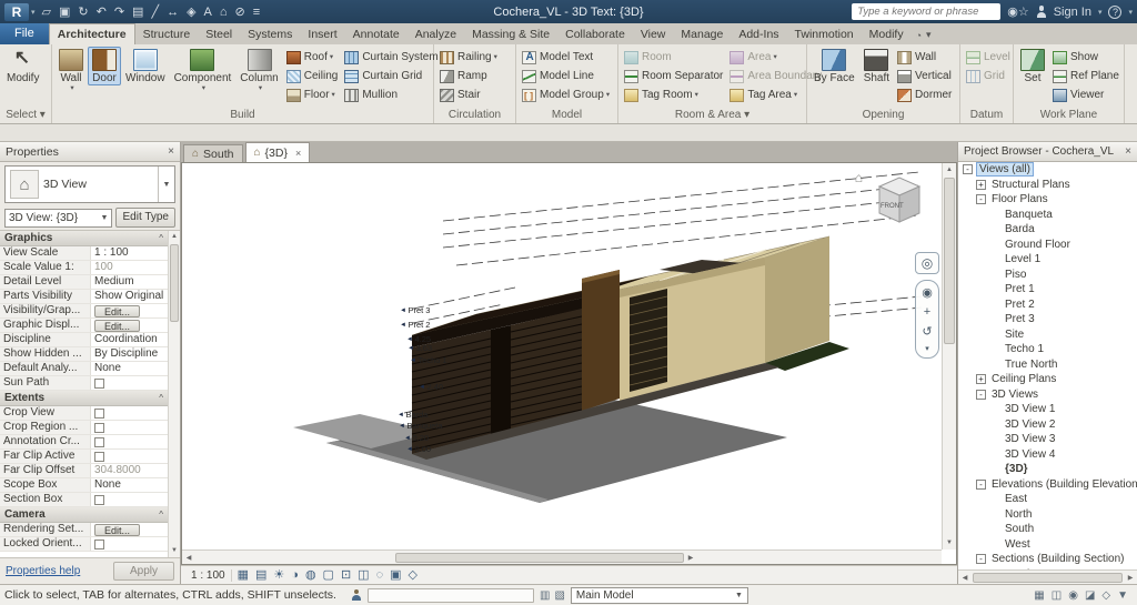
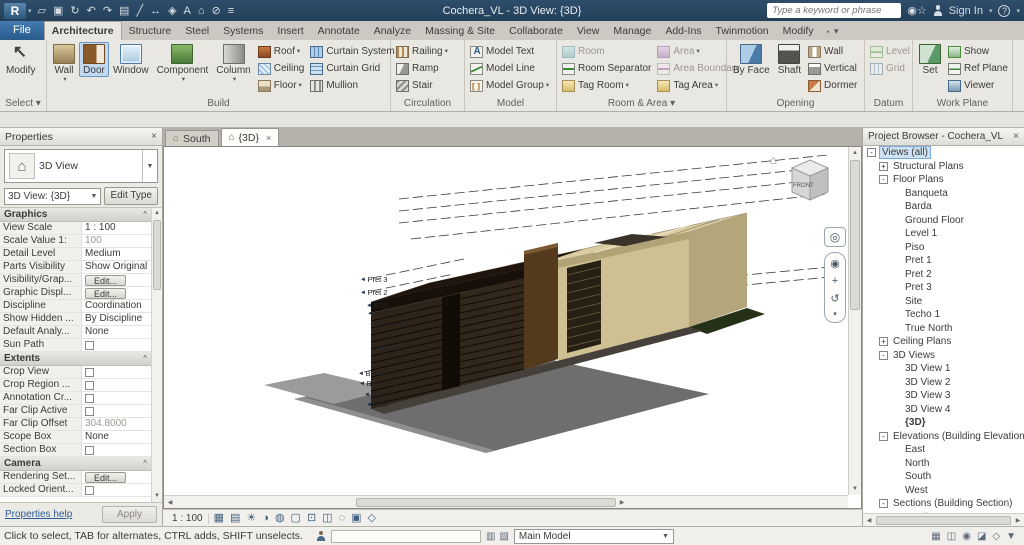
  R
  ▱
  ▣
  ↻
  ↶
  ↷
  ▤
  ╱
  ↔
  ◈
  A
  ⌂
  ⊘
  ≡
- Cochera_VL - 3D Text: {3D}
+ Cochera_VL - 3D View: {3D}
  Type a keyword or phrase
  ◉☆
  Sign In
  ?
  File
  Architecture
  Structure
  Steel
  Systems
  Insert
  Annotate
  Analyze
  Massing & Site
  Collaborate
  View
  Manage
  Add-Ins
  Twinmotion
  Modify
  ◔
  ▾
  Modify
  Select ▾
  Wall
  Door
  Window
  Component
  Column
  Roof
  Ceiling
  Floor
  Curtain System
  Curtain Grid
  Mullion
  Build
  Railing
  Ramp
  Stair
  Circulation
  Model Text
  Model Line
  Model Group
  Model
  Room
  Room Separator
  Tag Room
  Area
  Area Boundary
  Tag Area
  Room & Area ▾
  By Face
  Shaft
  Wall
  Vertical
  Dormer
  Opening
  Level
  Grid
  Datum
  Set
  Show
  Ref Plane
  Viewer
  Work Plane
  Properties
  ×
  ⌂
  3D View
  3D View: {3D}
  Edit Type
  Graphics
  ^
  View Scale
  1 : 100
  Scale Value 1:
  100
  Detail Level
  Medium
  Parts Visibility
  Show Original
  Visibility/Grap...
  Edit...
  Graphic Displ...
  Edit...
  Discipline
  Coordination
  Show Hidden ...
  By Discipline
  Default Analy...
  None
  Sun Path
  Extents
  ^
  Crop View
  Crop Region ...
  Annotation Cr...
  Far Clip Active
  Far Clip Offset
  304.8000
  Scope Box
  None
  Section Box
  Camera
  ^
  Rendering Set...
  Edit...
  Locked Orient...
  Properties help
  Apply
  ⌂
  South
  ⌂
  {3D}
  ×
  Pret 3
  Pret 2
  4.25
  3.63
  Techo 1
  2.40
  Barda
  Banqueta
  0.20
  0.00
  ⌂
  ◎
  ◉
  +
  ↺
  1 : 100
  ▦
  ▤
  ☀
  ◑
  ◍
  ▢
  ⊡
  ◫
  ◌
  ▣
  ◇
  Project Browser - Cochera_VL
  ×
  -
  Views (all)
  +
  Structural Plans
  -
  Floor Plans
  Banqueta
  Barda
  Ground Floor
  Level 1
  Piso
  Pret 1
  Pret 2
  Pret 3
  Site
  Techo 1
  True North
  +
  Ceiling Plans
  -
  3D Views
  3D View 1
  3D View 2
  3D View 3
  3D View 4
  {3D}
  -
  Elevations (Building Elevation
  East
  North
  South
  West
  -
  Sections (Building Section)
  Click to select, TAB for alternates, CTRL adds, SHIFT unselects.
  ▥
  ▧
  Main Model
  ▦
  ◫
  ◉
  ◪
  ◇
  ▼
